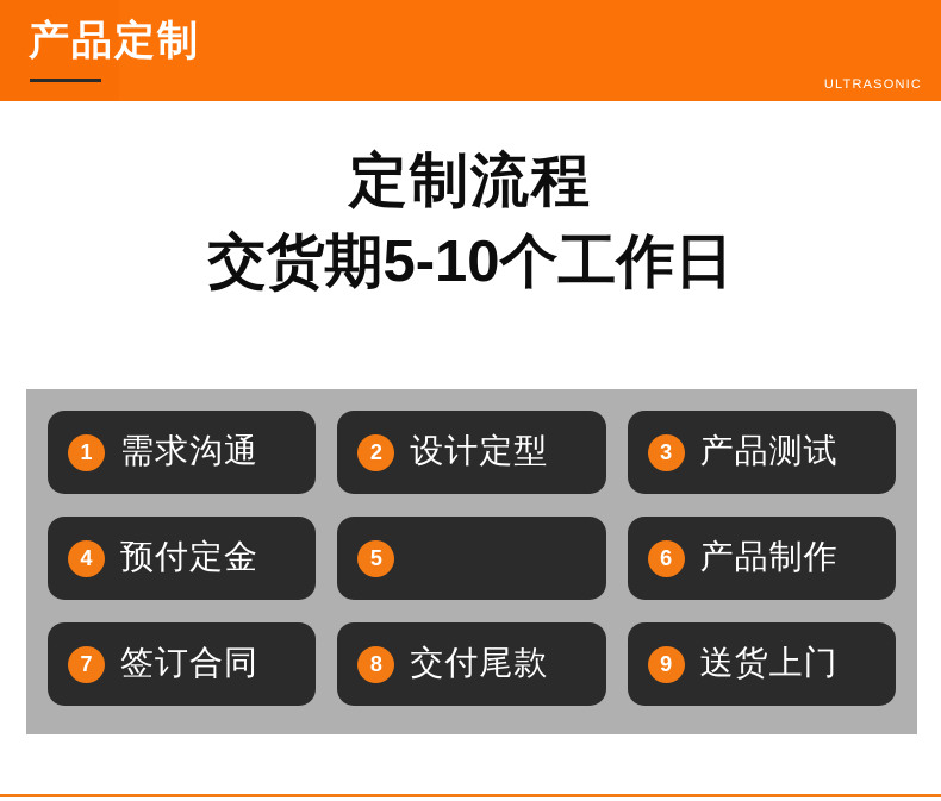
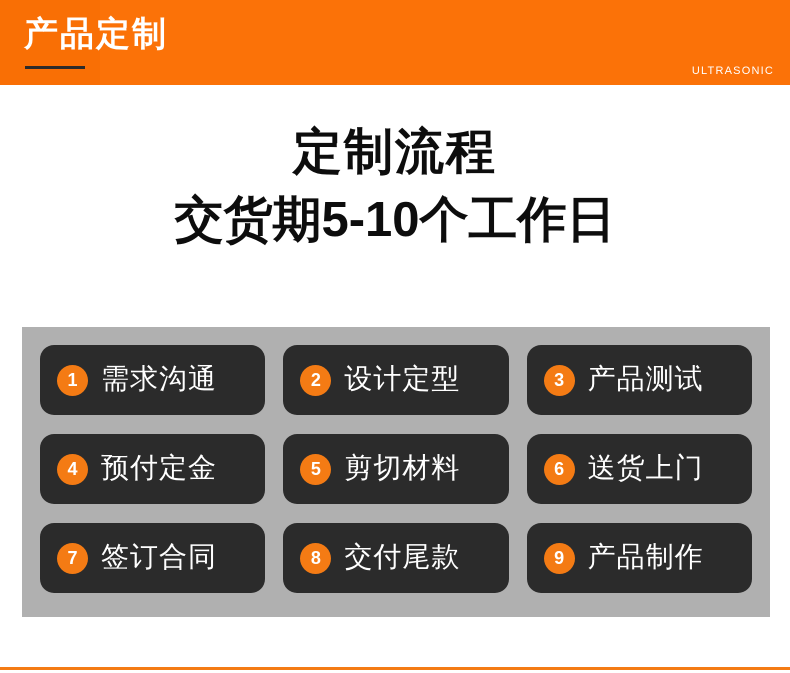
  产品定制
  ULTRASONIC
  定制流程
  交货期5-10个工作日
  1
  需求沟通
  2
  设计定型
  3
  产品测试
  4
  预付定金
  5
+ 剪切材料
  6
- 产品制作
+ 送货上门
  7
  签订合同
  8
  交付尾款
  9
- 送货上门
+ 产品制作
